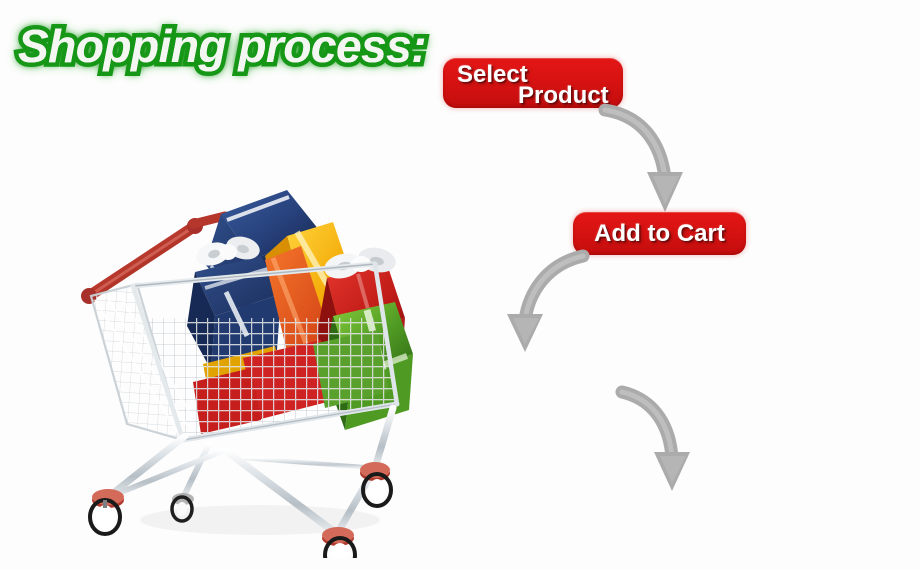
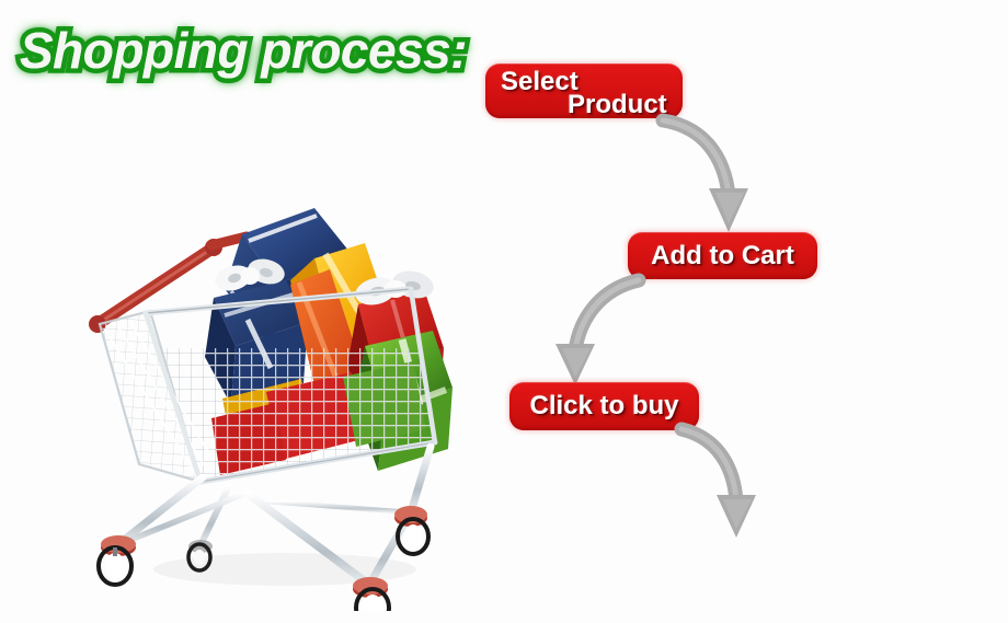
  Shopping process
  Shopping process:
  Select
  Product
  Add to Cart
+ Click to buy
